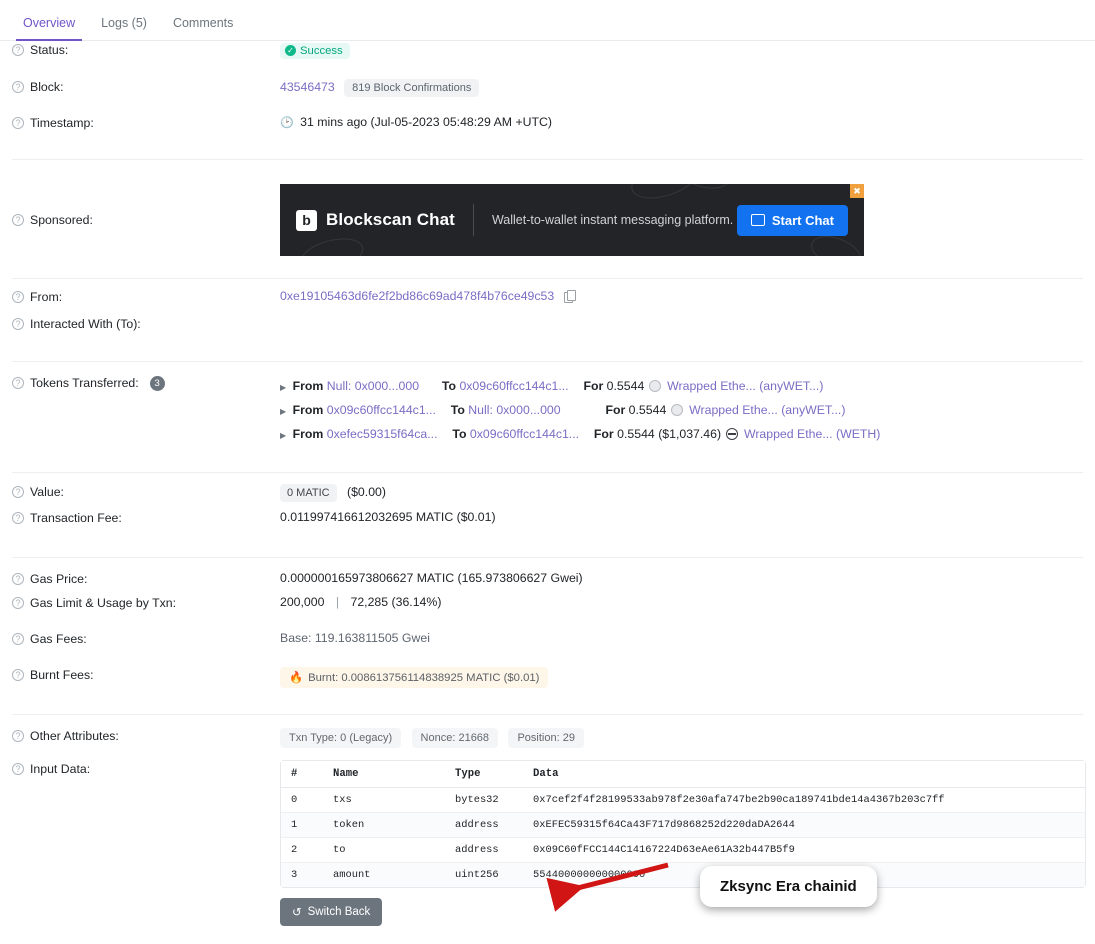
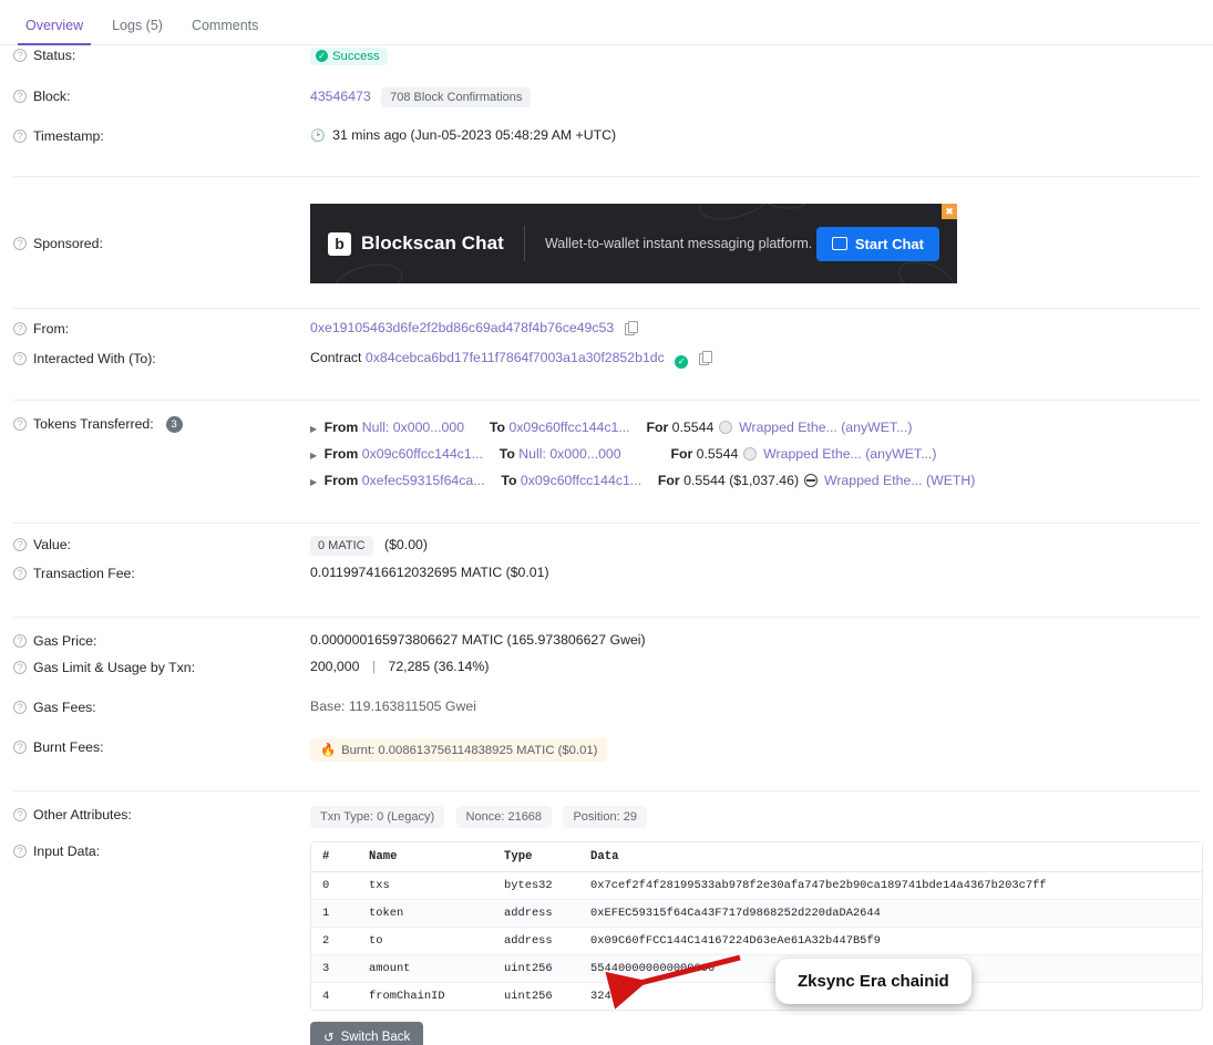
  Overview
  Logs (5)
  Comments
  ?
  Status:
  ✓
  Success
  ?
  Block:
- 43546473 819 Block Confirmations
+ 43546473 708 Block Confirmations
  ?
  Timestamp:
- 🕑 31 mins ago (Jul-05-2023 05:48:29 AM +UTC)
+ 🕑 31 mins ago (Jun-05-2023 05:48:29 AM +UTC)
  ?
  Sponsored:
  b
  Blockscan Chat
  Wallet-to-wallet instant messaging platform.
  Start Chat
  ✖
  ?
  From:
  0xe19105463d6fe2f2bd86c69ad478f4b76ce49c53
  ?
  Interacted With (To):
+ Contract 0x84cebca6bd17fe11f7864f7003a1a30f2852b1dc ✓
  ?
  Tokens Transferred:
  3
  ▶ From Null: 0x000...000 To 0x09c60ffcc144c1... For 0.5544 Wrapped Ethe... (anyWET...)
  ▶ From 0x09c60ffcc144c1... To Null: 0x000...000 For 0.5544 Wrapped Ethe... (anyWET...)
  ▶ From 0xefec59315f64ca... To 0x09c60ffcc144c1... For 0.5544 ($1,037.46) Wrapped Ethe... (WETH)
  ?
  Value:
  0 MATIC ($0.00)
  ?
  Transaction Fee:
  0.011997416612032695 MATIC ($0.01)
  ?
  Gas Price:
  0.000000165973806627 MATIC (165.973806627 Gwei)
  ?
  Gas Limit & Usage by Txn:
  200,000 | 72,285 (36.14%)
  ?
  Gas Fees:
  Base: 119.163811505 Gwei
  ?
  Burnt Fees:
  🔥
  Burnt: 0.008613756114838925 MATIC ($0.01)
  ?
  Other Attributes:
  Txn Type: 0 (Legacy) Nonce: 21668 Position: 29
  ?
  Input Data:
  #	Name	Type	Data
  0	txs	bytes32	0x7cef2f4f28199533ab978f2e30afa747be2b90ca189741bde14a4367b203c7ff
  1	token	address	0xEFEC59315f64Ca43F717d9868252d220daDA2644
  2	to	address	0x09C60fFCC144C14167224D63eAe61A32b447B5f9
  3	amount	uint256	554400000000000
+ 4	fromChainID	uint256	324
  ↺
  Switch Back
  Zksync Era chainid
